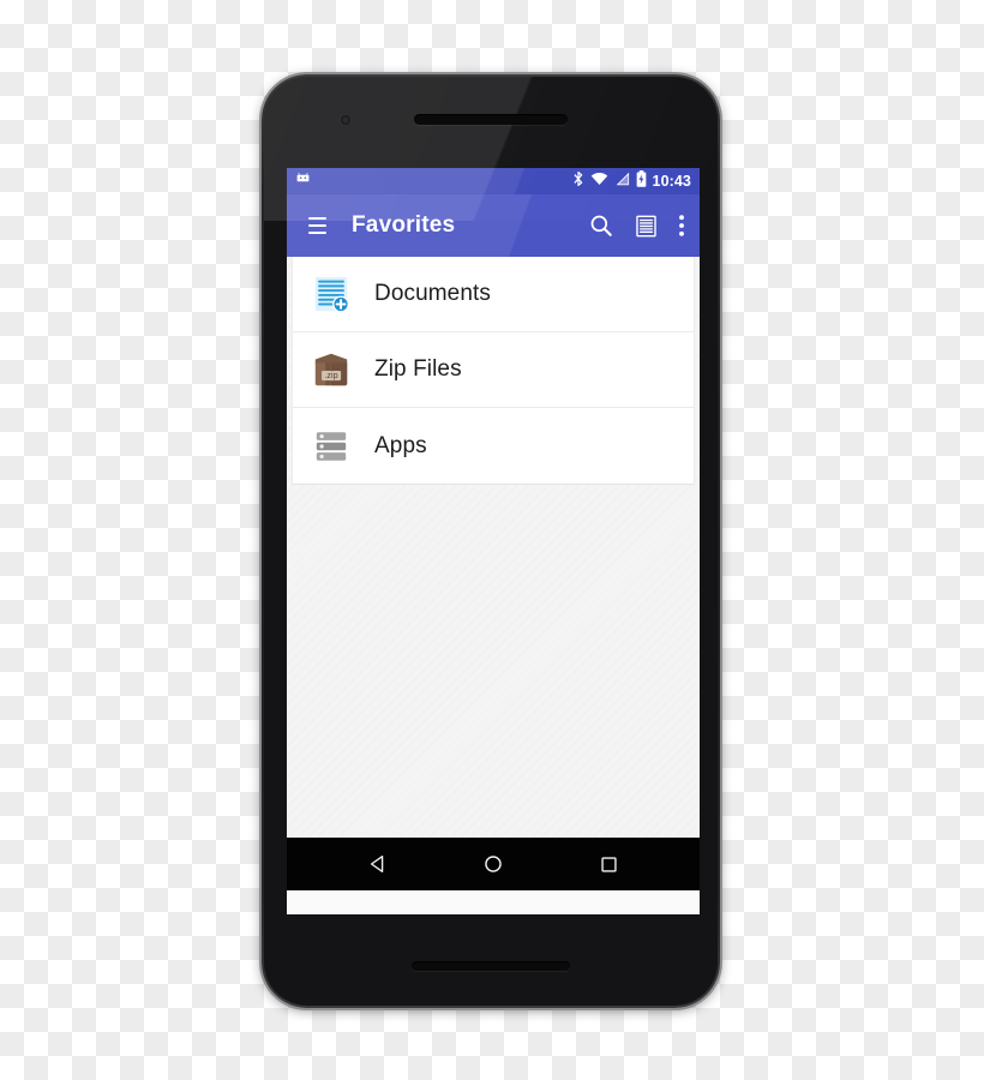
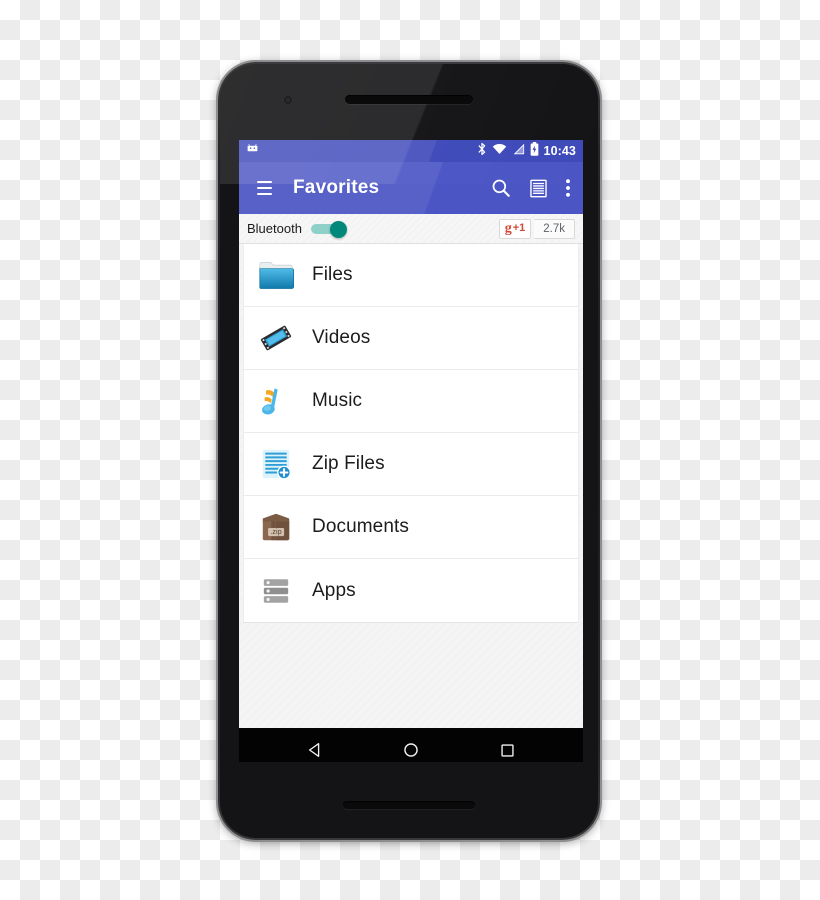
  Favorites
+ Bluetooth
+ g
+ +1
+ 2.7k
+ Files
+ Videos
+ Music
- Documents
+ Zip Files
  .zip
- Zip Files
+ Documents
  Apps
